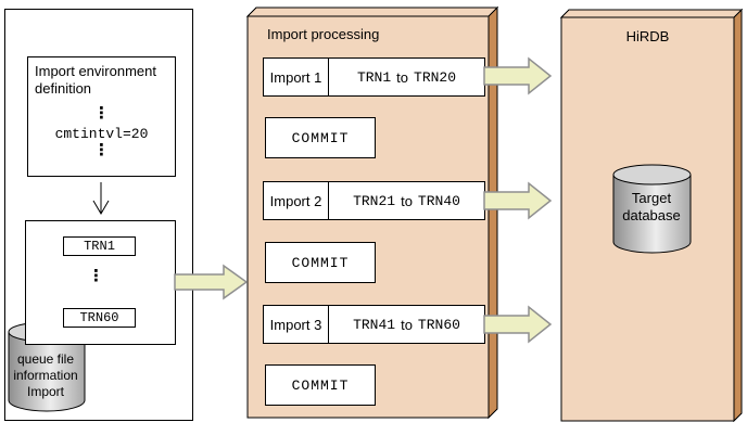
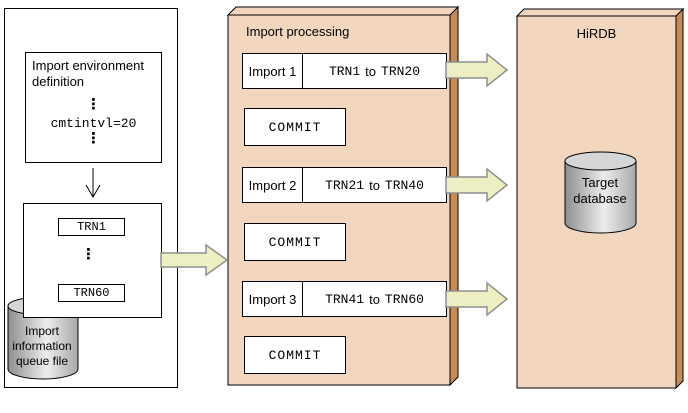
- queue file
+ Import
  information
- Import
+ queue file
  Import environment definition
  ⋮
  cmtintvl=20
  ⋮
  TRN1
  ⋮
  TRN60
  Import processing
  Import 1
  TRN1
  to
  TRN20
  COMMIT
  Import 2
  TRN21
  to
  TRN40
  COMMIT
  Import 3
  TRN41
  to
  TRN60
  COMMIT
  HiRDB
  Target
  database
